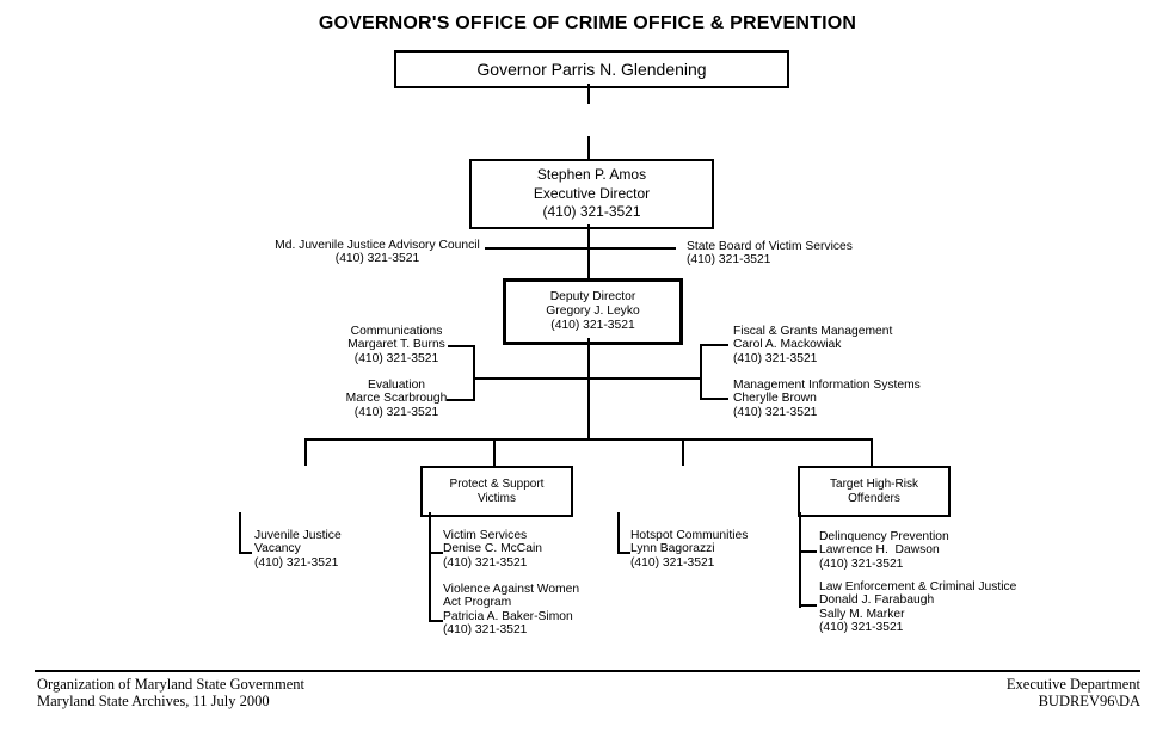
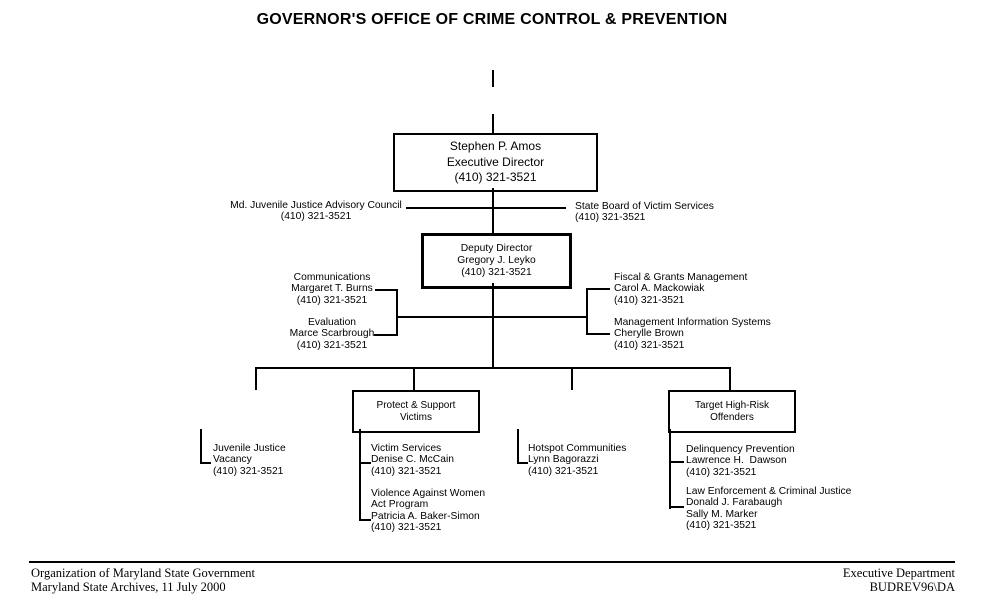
- GOVERNOR'S OFFICE OF CRIME OFFICE & PREVENTION
+ GOVERNOR'S OFFICE OF CRIME CONTROL & PREVENTION
- Governor Parris N. Glendening
  Stephen P. Amos
  Executive Director
  (410) 321-3521
  Deputy Director
  Gregory J. Leyko
  (410) 321-3521
  Md. Juvenile Justice Advisory Council
  (410) 321-3521
  State Board of Victim Services
  (410) 321-3521
  Communications
  Margaret T. Burns
  (410) 321-3521
  Evaluation
  Marce Scarbrough
  (410) 321-3521
  Fiscal & Grants Management
  Carol A. Mackowiak
  (410) 321-3521
  Management Information Systems
  Cherylle Brown
  (410) 321-3521
  Protect & Support
  Victims
  Target High-Risk
  Offenders
  Juvenile Justice
  Vacancy
  (410) 321-3521
  Victim Services
  Denise C. McCain
  (410) 321-3521
  Violence Against Women
  Act Program
  Patricia A. Baker-Simon
  (410) 321-3521
  Hotspot Communities
  Lynn Bagorazzi
  (410) 321-3521
  Delinquency Prevention
  Lawrence H. Dawson
  (410) 321-3521
  Law Enforcement & Criminal Justice
  Donald J. Farabaugh
  Sally M. Marker
  (410) 321-3521
  Organization of Maryland State Government
  Maryland State Archives, 11 July 2000
  Executive Department
  BUDREV96\DA
